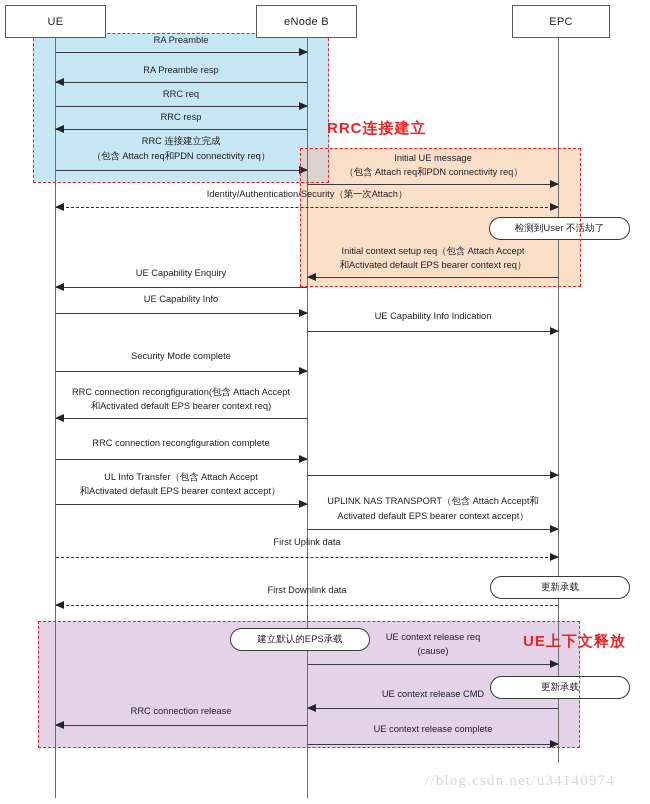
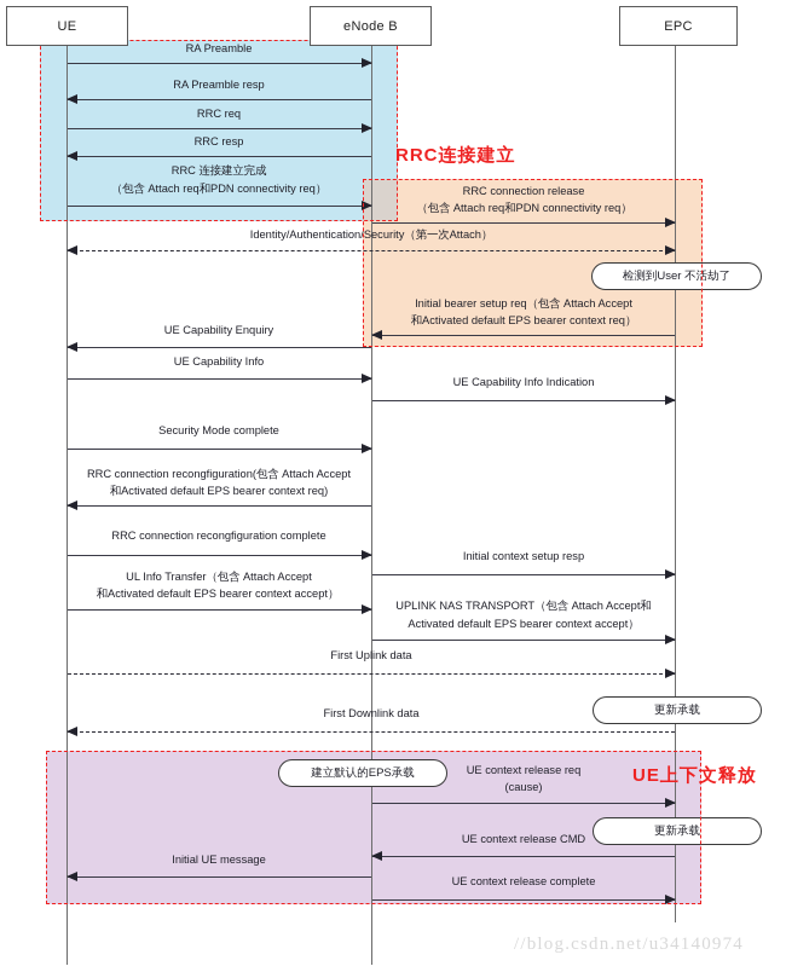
  UE
  eNode B
  EPC
  RA Preamble
  RA Preamble resp
  RRC req
  RRC resp
  RRC 连接建立完成
  （包含 Attach req和PDN connectivity req）
- Initial UE message
+ RRC connection release
  （包含 Attach req和PDN connectivity req）
  Identity/Authentication/Security（第一次Attach）
  检测到User 不活劫了
- Initial context setup req（包含 Attach Accept
+ Initial bearer setup req（包含 Attach Accept
  和Activated default EPS bearer context req）
  UE Capability Enquiry
  UE Capability Info
  UE Capability Info Indication
  Security Mode complete
  RRC connection recongfiguration(包含 Attach Accept
  和Activated default EPS bearer context req)
  RRC connection recongfiguration complete
+ Initial context setup resp
  UL Info Transfer（包含 Attach Accept
  和Activated default EPS bearer context accept）
  UPLINK NAS TRANSPORT（包含 Attach Accept和
  Activated default EPS bearer context accept）
  First Uplink data
  更新承载
  First Downlink data
  建立默认的EPS承载
  UE context release req
  (cause)
  更新承载
  UE context release CMD
- RRC connection release
+ Initial UE message
  UE context release complete
  RRC连接建立
  UE上下文释放
  //blog.csdn.net/u34140974
